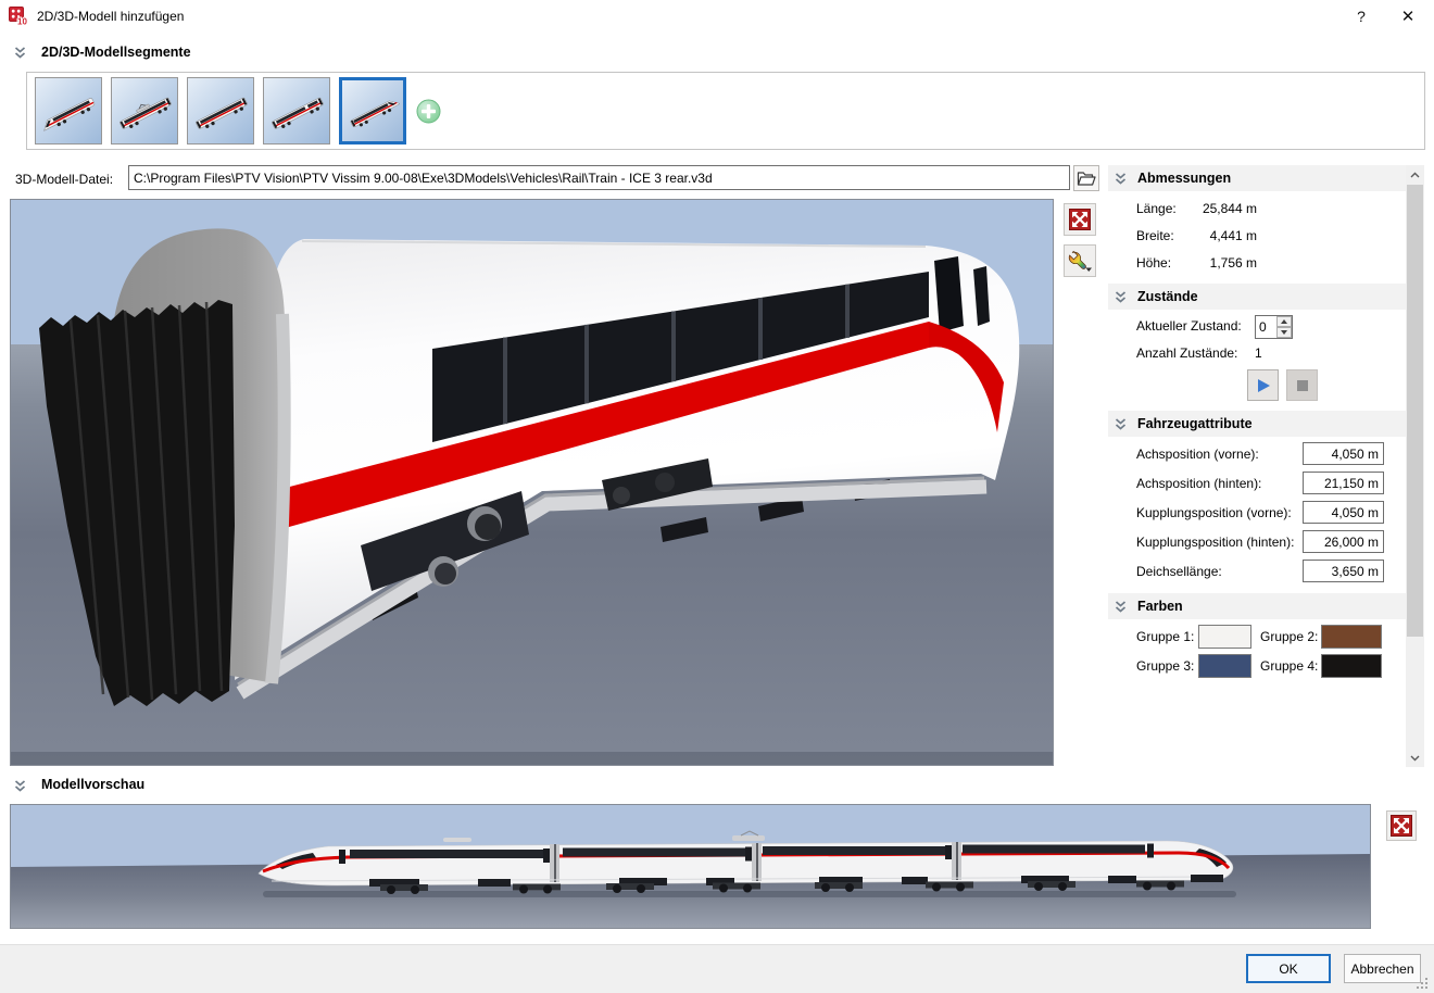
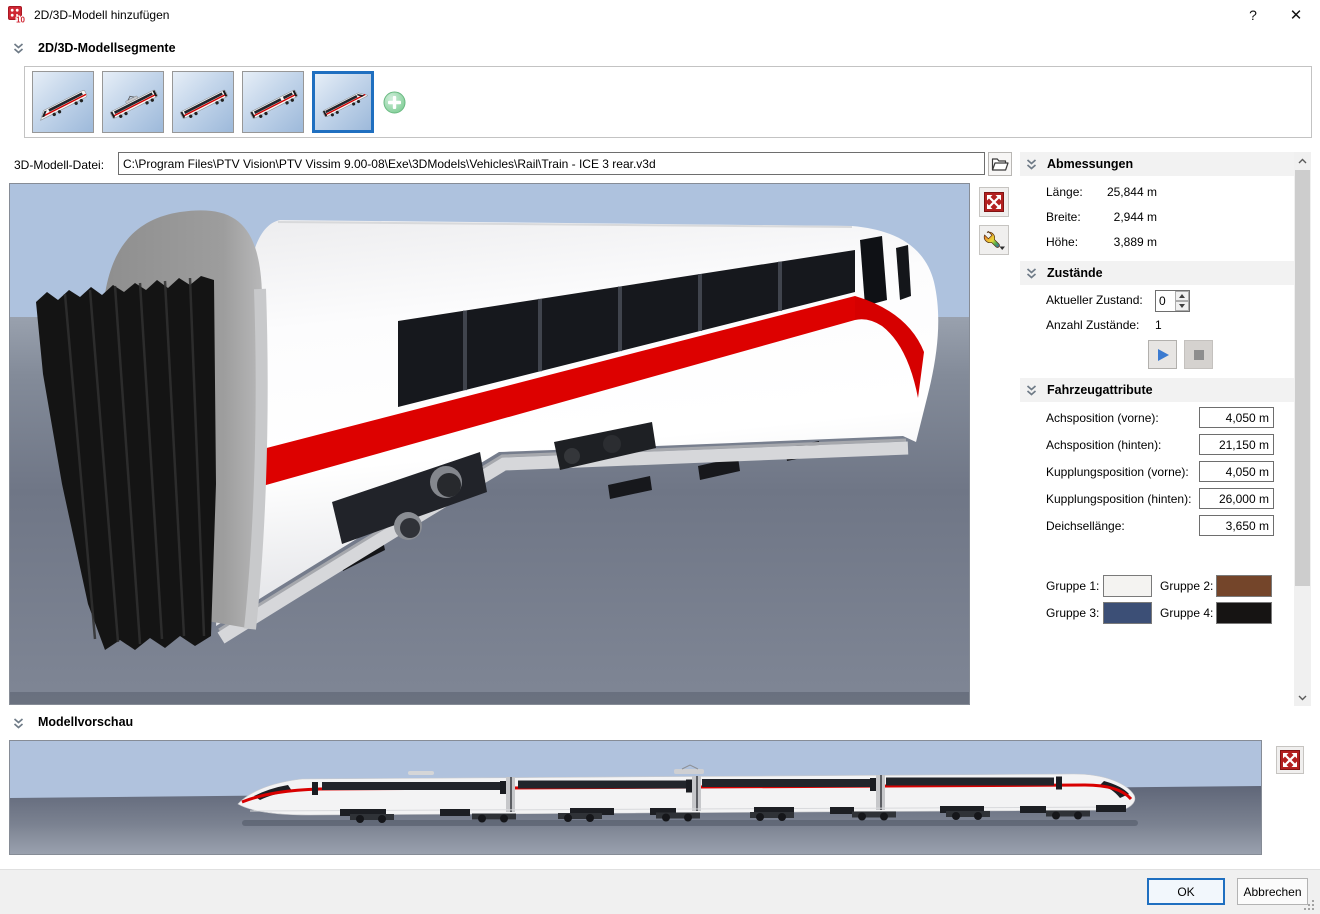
  10
  2D/3D-Modell hinzufügen
  ?
  ✕
  2D/3D-Modellsegmente
  3D-Modell-Datei:
  C:\Program Files\PTV Vision\PTV Vissim 9.00-08\Exe\3DModels\Vehicles\Rail\Train - ICE 3 rear.v3d
  Abmessungen
  Länge:
  25,844 m
  Breite:
- 4,441 m
+ 2,944 m
  Höhe:
- 1,756 m
+ 3,889 m
  Zustände
  Aktueller Zustand:
  0
  Anzahl Zustände:
  1
  Fahrzeugattribute
  Achsposition (vorne):
  4,050 m
  Achsposition (hinten):
  21,150 m
  Kupplungsposition (vorne):
  4,050 m
  Kupplungsposition (hinten):
  26,000 m
  Deichsellänge:
  3,650 m
- Farben
  Gruppe 1:
  Gruppe 2:
  Gruppe 3:
  Gruppe 4:
  Modellvorschau
  OK
  Abbrechen
